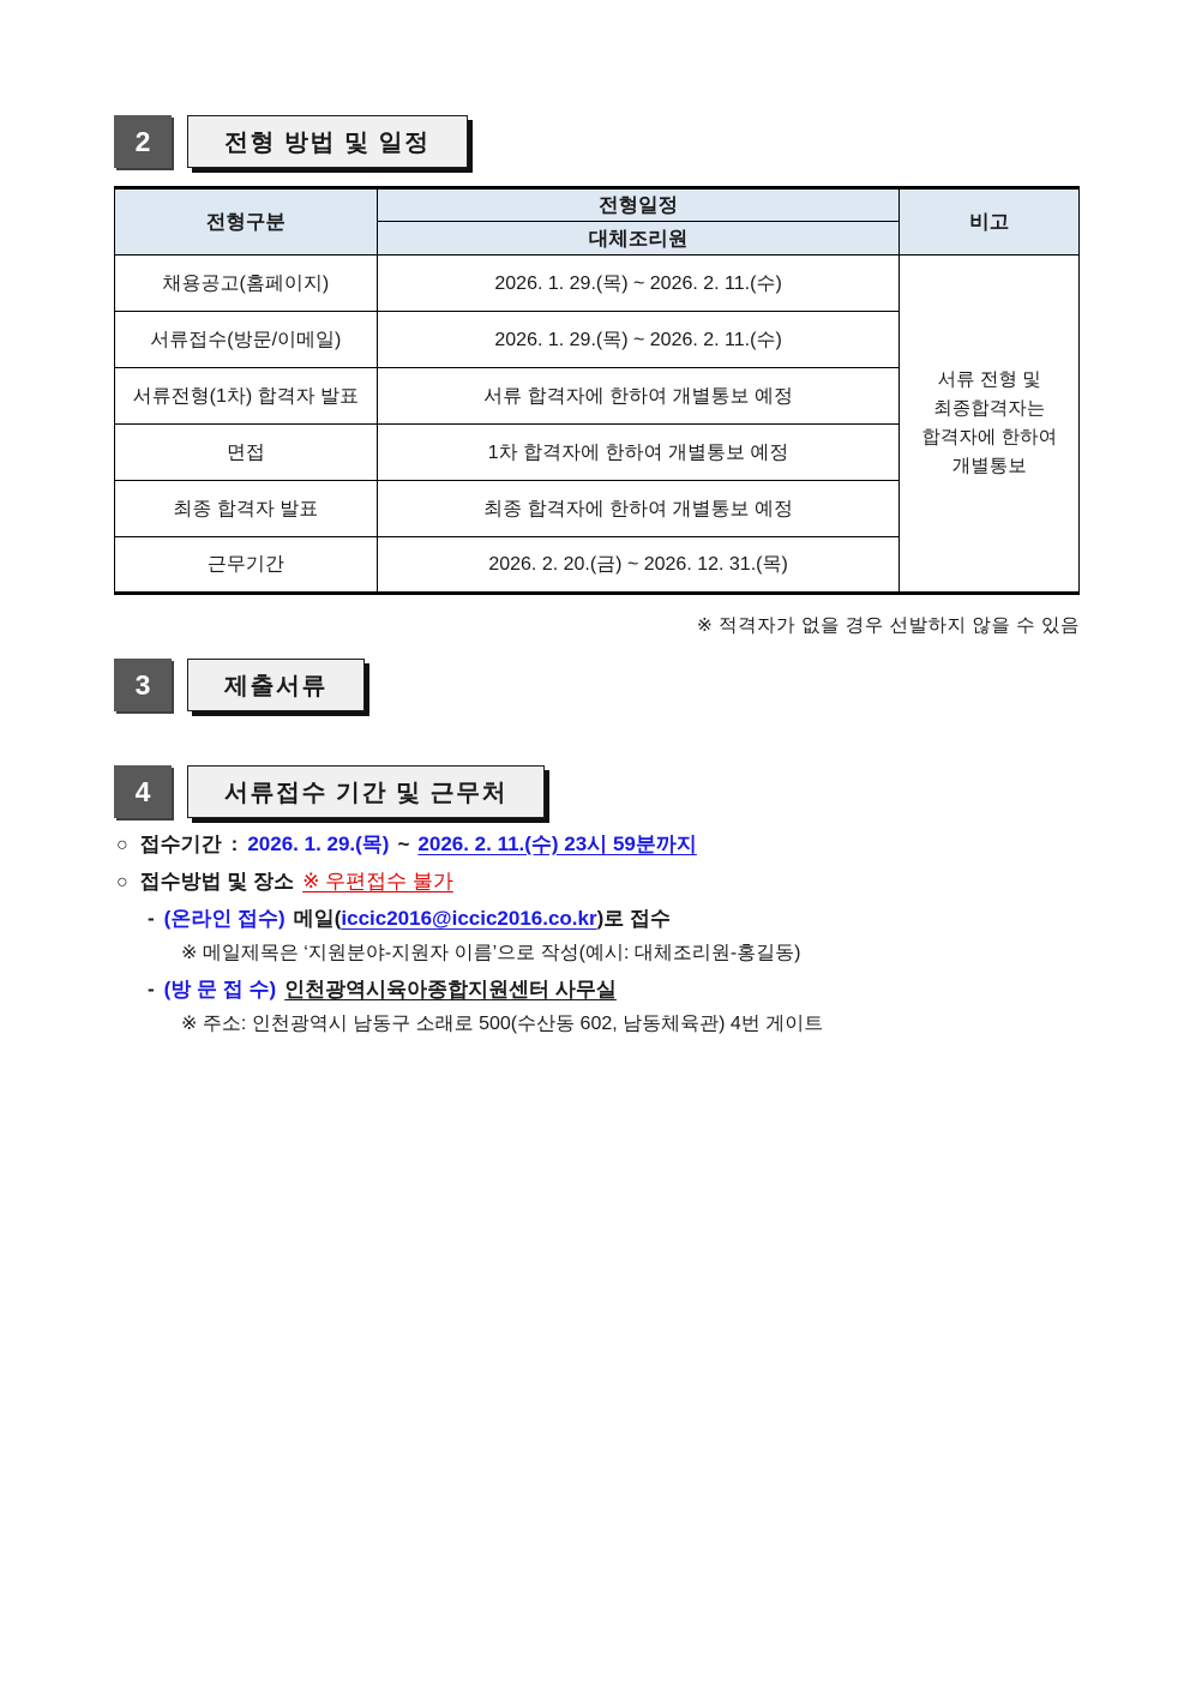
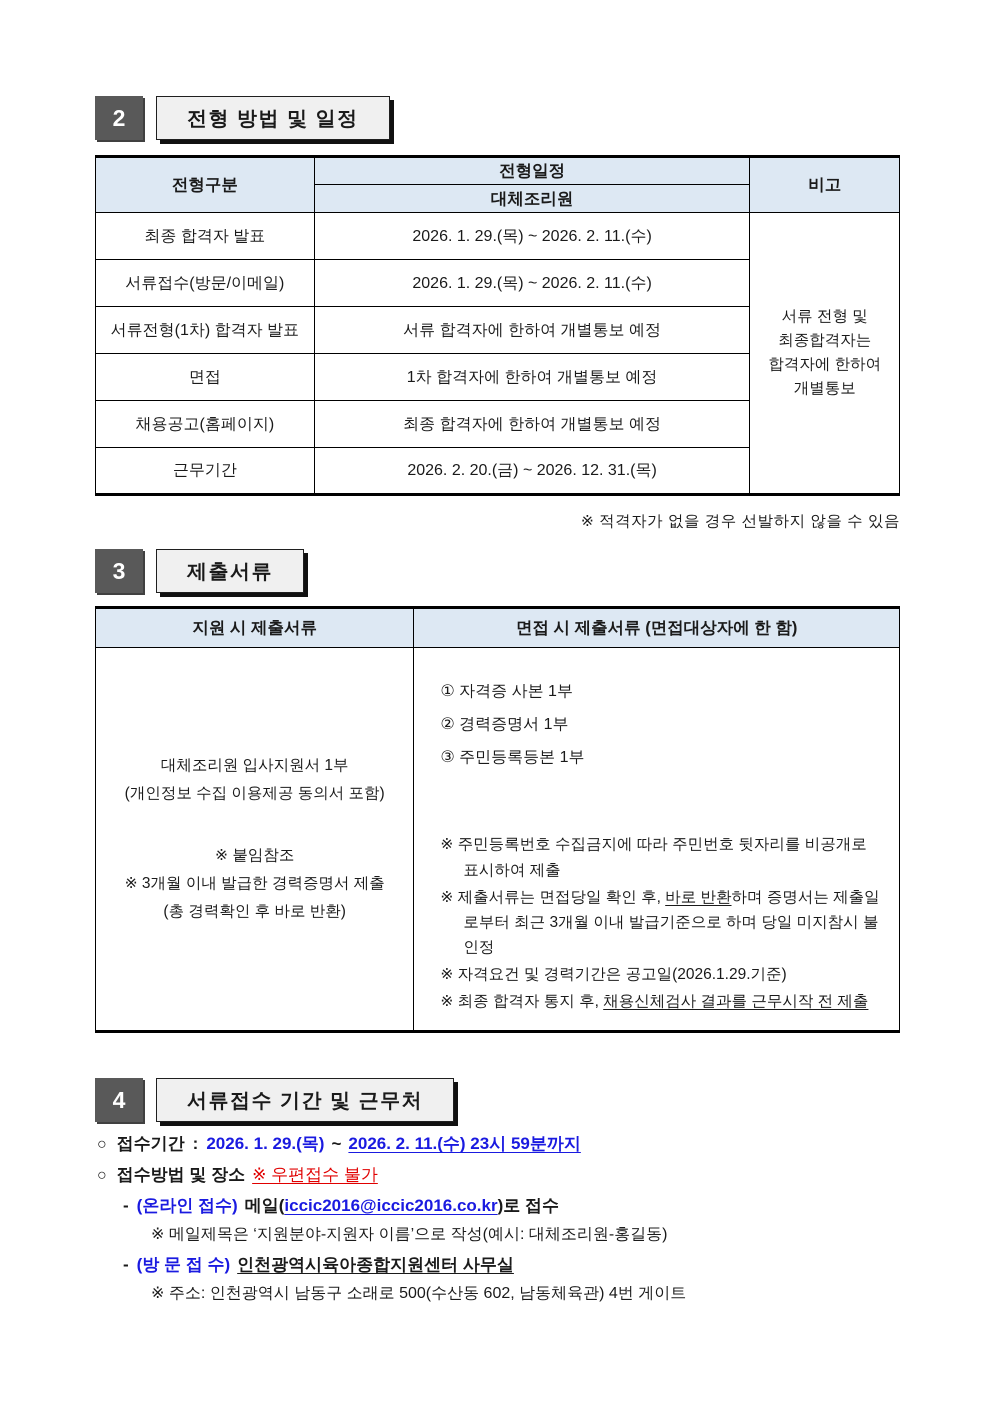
  2
  전형 방법 및 일정
  전형구분	전형일정	비고
  대체조리원
- 채용공고(홈페이지)	2026. 1. 29.(목) ~ 2026. 2. 11.(수)	서류 전형 및 최종합격자는 합격자에 한하여 개별통보
+ 최종 합격자 발표	2026. 1. 29.(목) ~ 2026. 2. 11.(수)	서류 전형 및 최종합격자는 합격자에 한하여 개별통보
  서류접수(방문/이메일)	2026. 1. 29.(목) ~ 2026. 2. 11.(수)
  서류전형(1차) 합격자 발표	서류 합격자에 한하여 개별통보 예정
  면접	1차 합격자에 한하여 개별통보 예정
- 최종 합격자 발표	최종 합격자에 한하여 개별통보 예정
+ 채용공고(홈페이지)	최종 합격자에 한하여 개별통보 예정
  근무기간	2026. 2. 20.(금) ~ 2026. 12. 31.(목)
  ※ 적격자가 없을 경우 선발하지 않을 수 있음
  3
  제출서류
+ 지원 시 제출서류	면접 시 제출서류 (면접대상자에 한 함)
+ 대체조리원 입사지원서 1부 (개인정보 수집 이용제공 동의서 포함) ※ 붙임참조 ※ 3개월 이내 발급한 경력증명서 제출 (총 경력확인 후 바로 반환)	① 자격증 사본 1부 ② 경력증명서 1부 ③ 주민등록등본 1부 ※ 주민등록번호 수집금지에 따라 주민번호 뒷자리를 비공개로 표시하여 제출 ※ 제출서류는 면접당일 확인 후, 바로 반환하며 증명서는 제출일로부터 최근 3개월 이내 발급기준으로 하며 당일 미지참시 불인정 ※ 자격요건 및 경력기간은 공고일(2026.1.29.기준) ※ 최종 합격자 통지 후, 채용신체검사 결과를 근무시작 전 제출
  4
  서류접수 기간 및 근무처
  ○
  접수기간
  :
  2026. 1. 29.(목)
  ~
  2026. 2. 11.(수) 23시 59분까지
  ○
  접수방법 및 장소
  ※ 우편접수 불가
  -
  (온라인 접수)
  메일(
  iccic2016@iccic2016.co.kr
  )로 접수
  ※ 메일제목은 ‘지원분야-지원자 이름’으로 작성(예시: 대체조리원-홍길동)
  -
  (방 문 접 수)
  인천광역시육아종합지원센터 사무실
  ※ 주소: 인천광역시 남동구 소래로 500(수산동 602, 남동체육관) 4번 게이트
